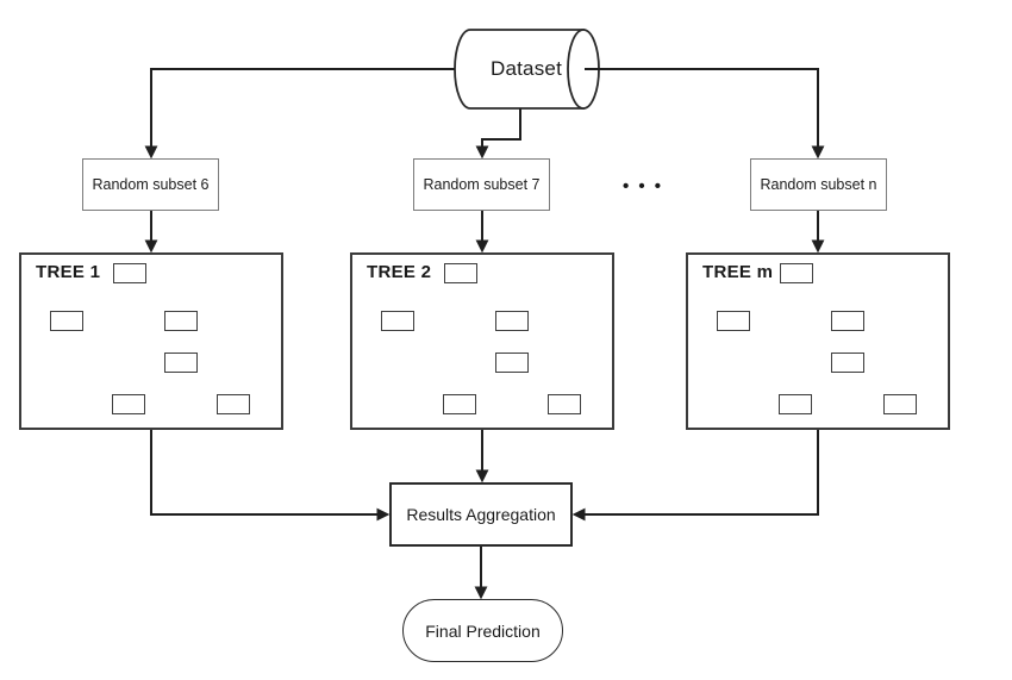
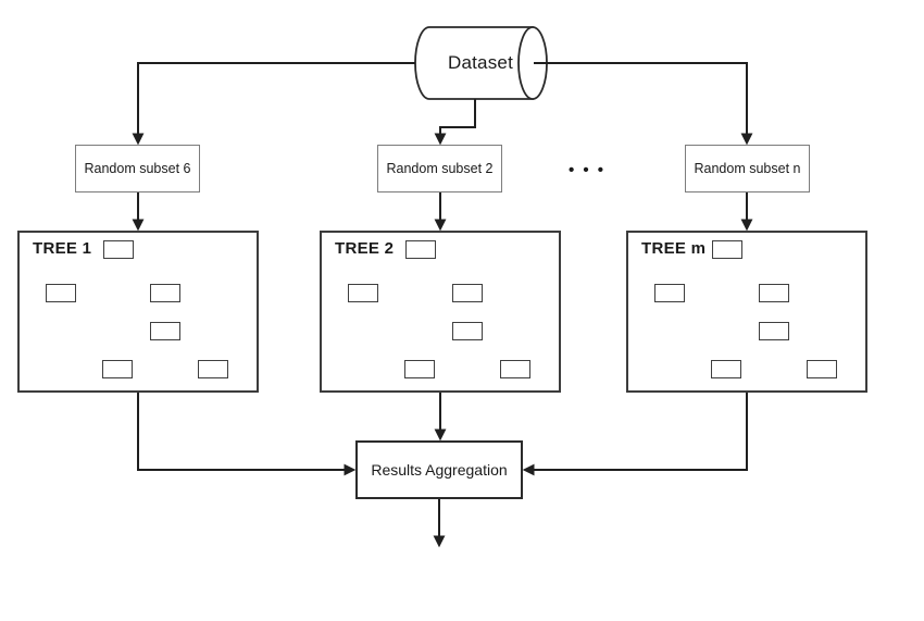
  Dataset
  Random subset 6
- Random subset 7
+ Random subset 2
  Random subset n
  • • •
  TREE 1
  TREE 2
  TREE m
  Results Aggregation
- Final Prediction
